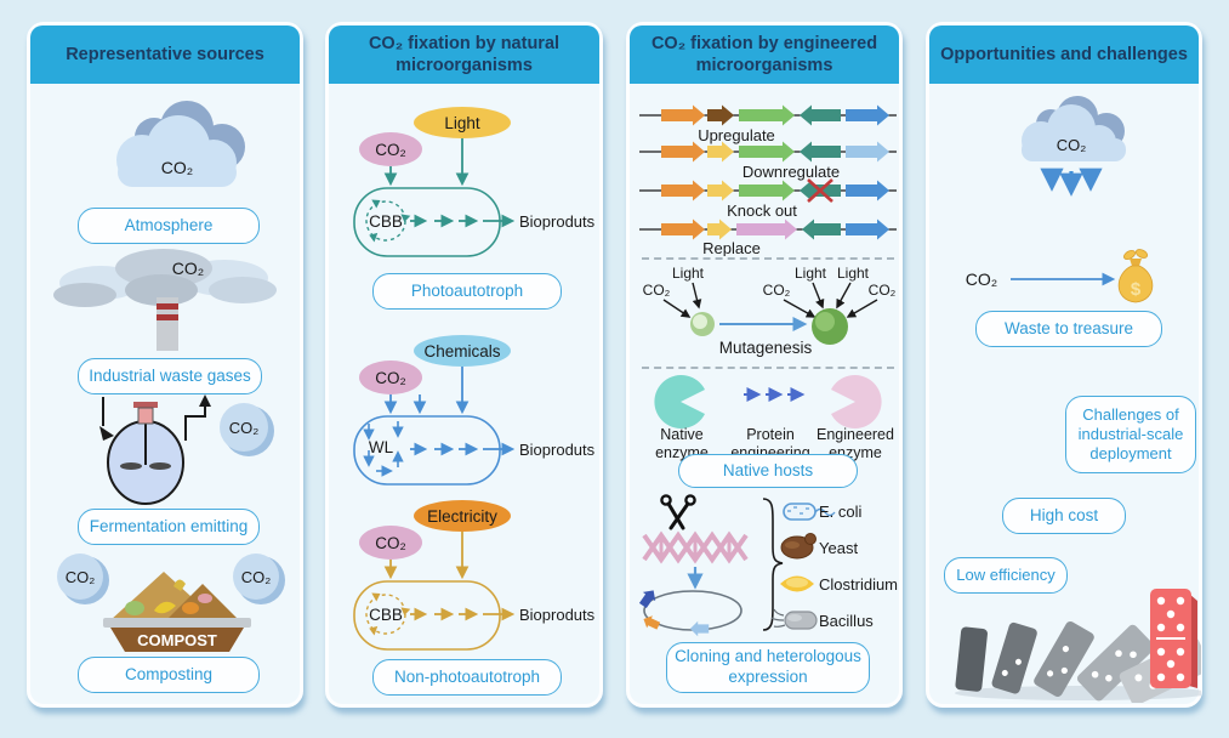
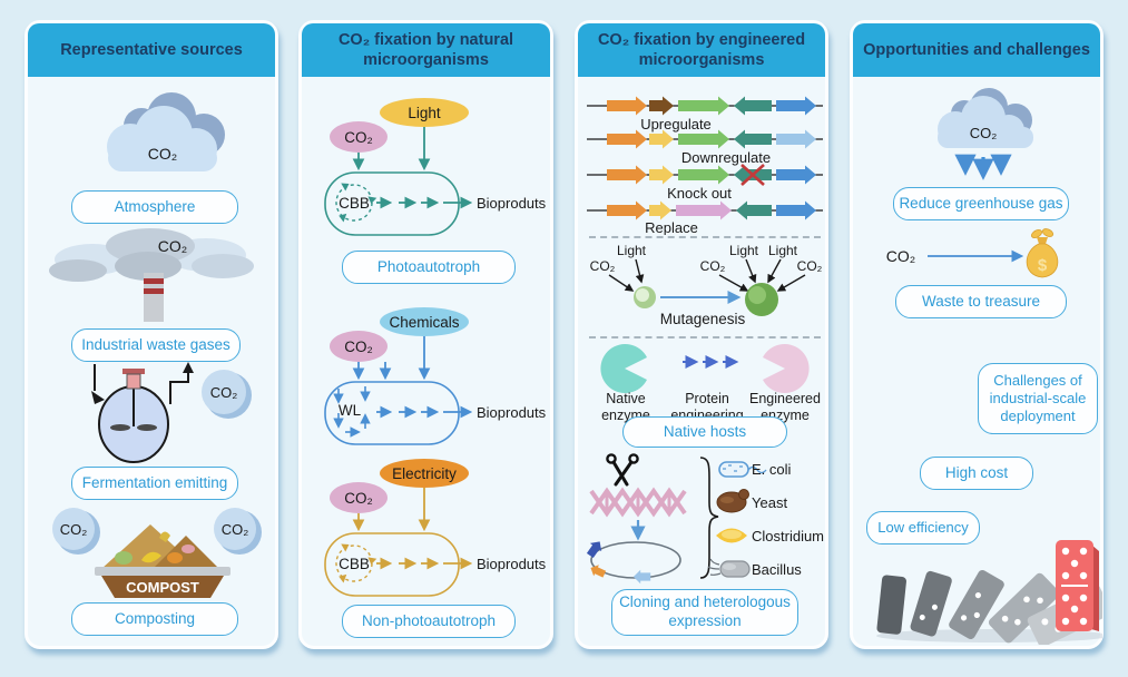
  Representative sources
  CO₂
  Atmosphere
  CO₂
  Industrial waste gases
  CO₂
  Fermentation emitting
  CO₂
  CO₂
  COMPOST
  Composting
  CO₂ fixation by natural microorganisms
  Light
  CO₂
  CBB
  Bioproduts
  Photoautotroph
  Chemicals
  CO₂
  WL
  Bioproduts
  Electricity
  CO₂
  CBB
  Bioproduts
  Non-photoautotroph
  CO₂ fixation by engineered microorganisms
  Upregulate
  Downregulate
  Knock out
  Replace
  Light
  CO₂
  Mutagenesis
  Light
  Light
  CO₂
  CO₂
  Native enzyme
  Protein engineering
  Engineered enzyme
  Native hosts
  E. coli
  Yeast
  Clostridium
  Bacillus
  Cloning and heterologous expression
  Opportunities and challenges
  CO₂
+ Reduce greenhouse gas
  CO₂
  $
  Waste to treasure
  Challenges of industrial-scale deployment
  High cost
  Low efficiency
